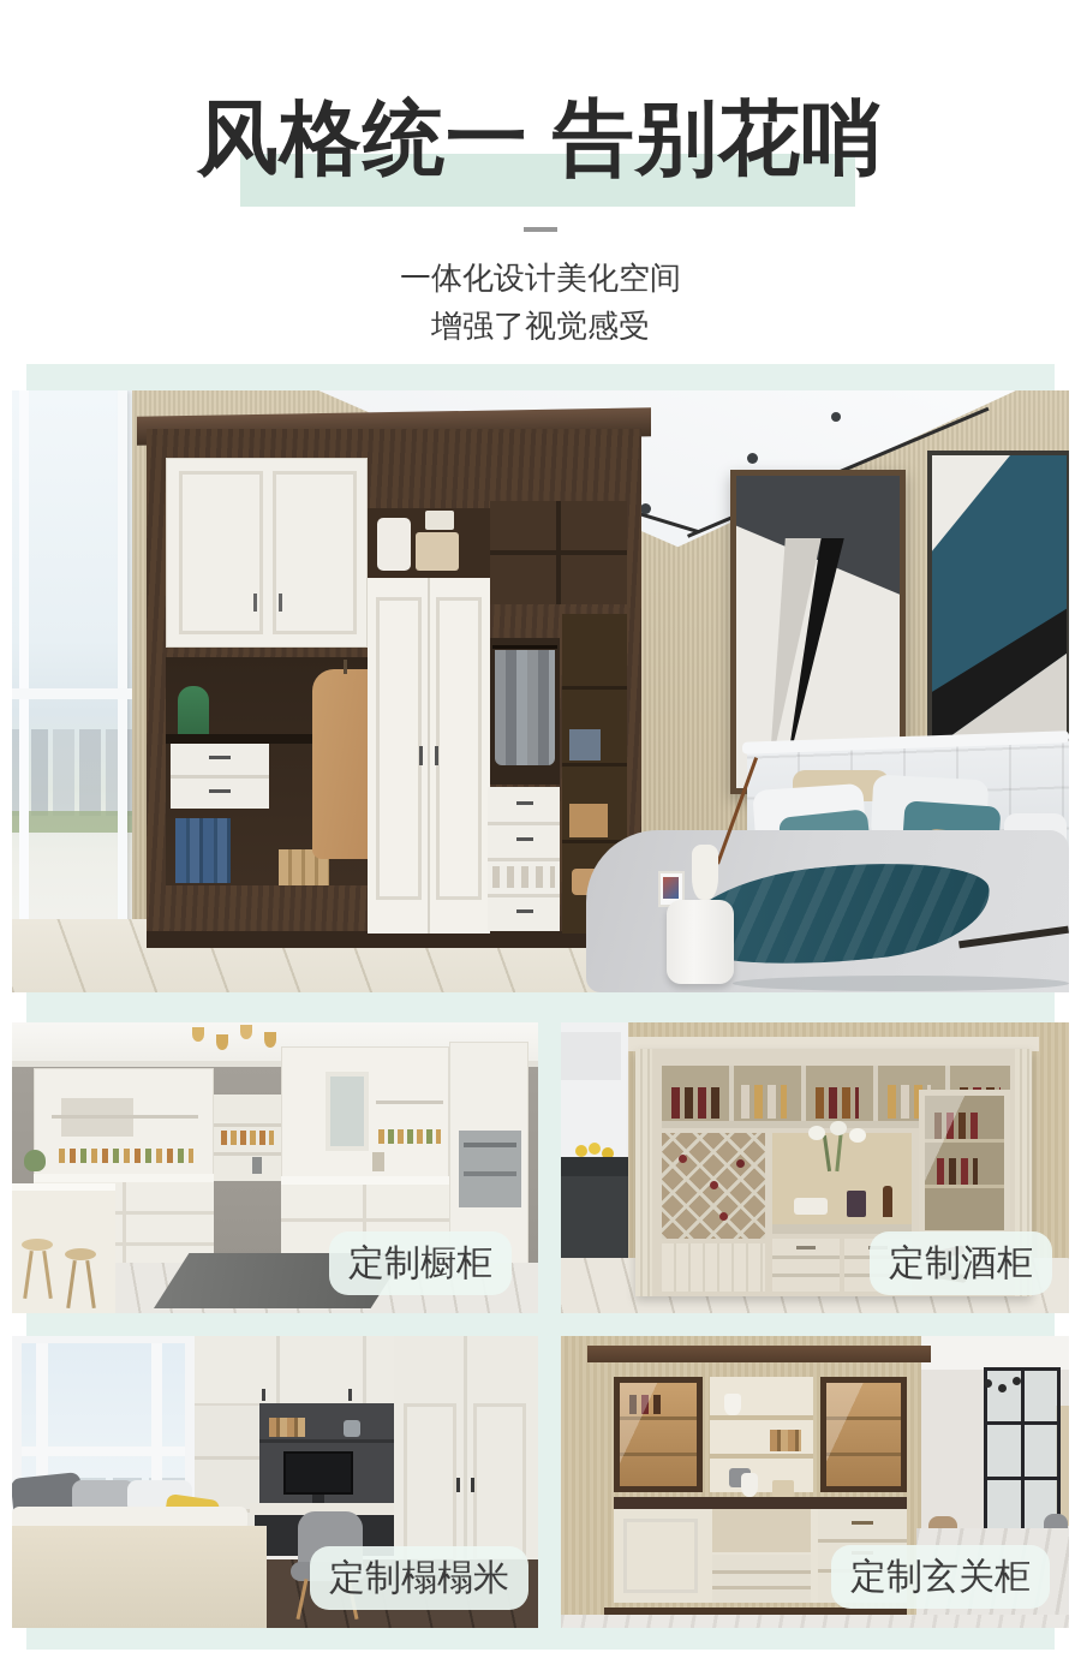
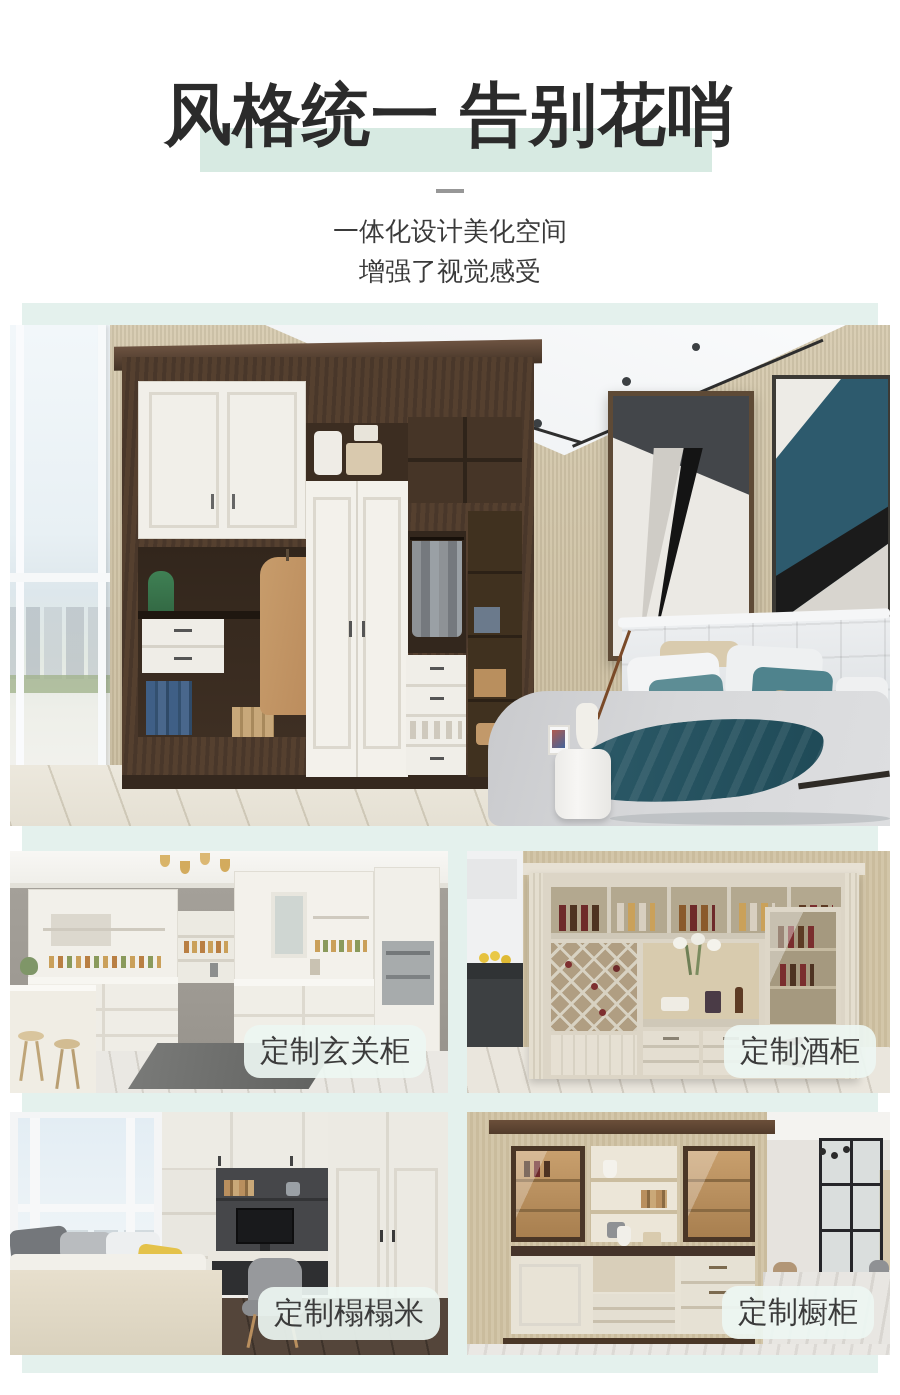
  风格统一 告别花哨
  一体化设计美化空间
  增强了视觉感受
- 定制橱柜
+ 定制玄关柜
  定制酒柜
  定制榻榻米
- 定制玄关柜
+ 定制橱柜
